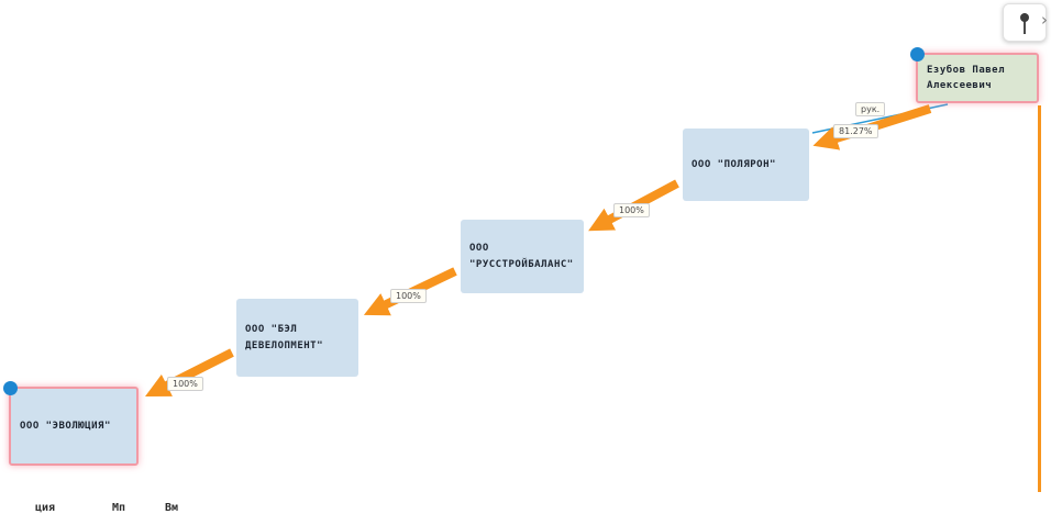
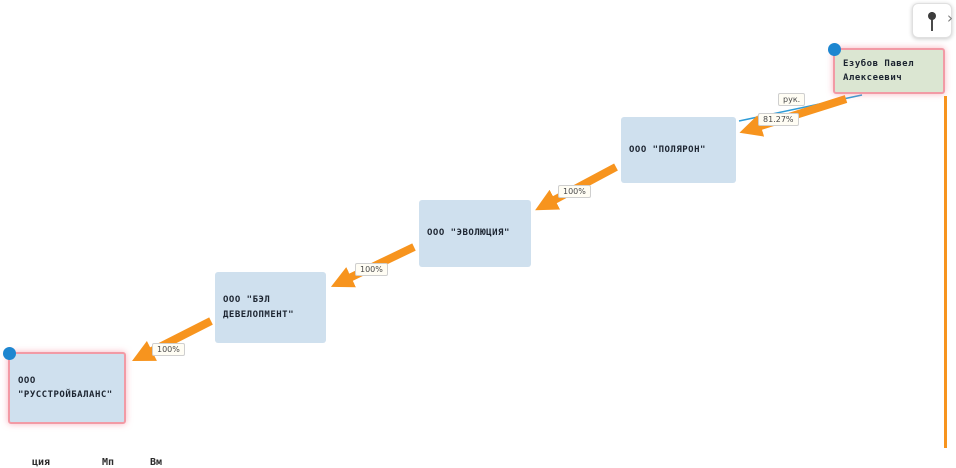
  рук.
  81.27%
  100%
  100%
  100%
  Езубов Павел Алексеевич
  ООО "ПОЛЯРОН"
- ООО "РУССТРОЙБАЛАНС"
+ ООО "ЭВОЛЮЦИЯ"
  ООО "БЭЛ ДЕВЕЛОПМЕНТ"
- ООО "ЭВОЛЮЦИЯ"
+ ООО "РУССТРОЙБАЛАНС"
  ›
  ция
  Мп
  Вм
